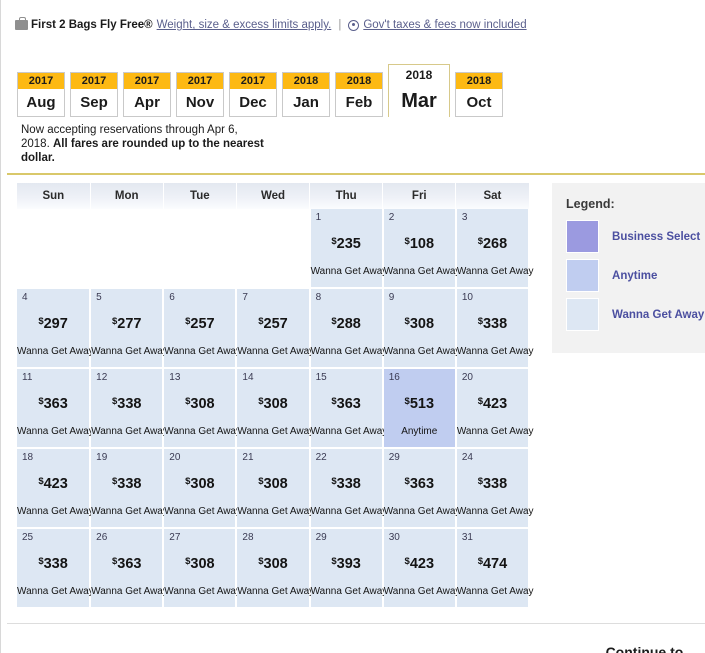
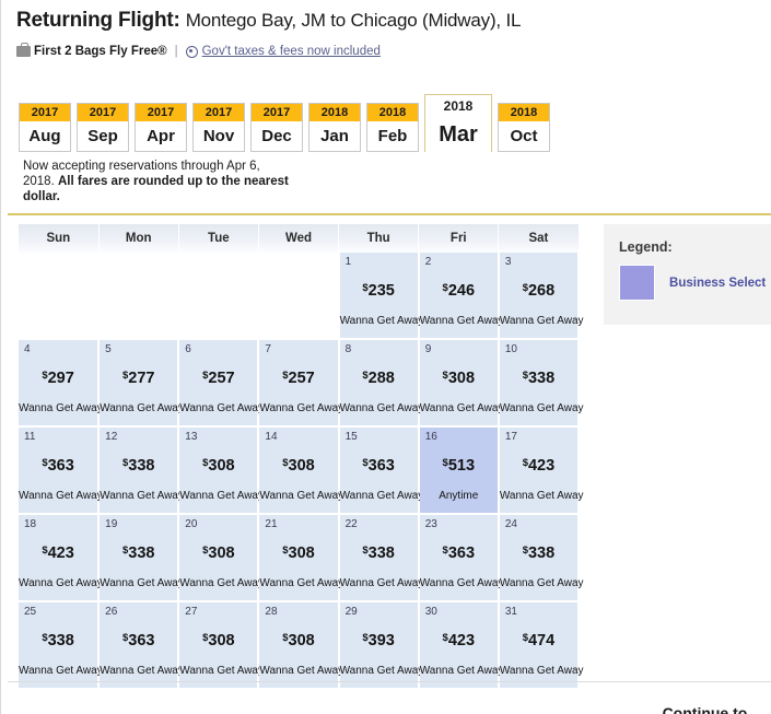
+ Returning Flight: Montego Bay, JM to Chicago (Midway), IL
  First 2 Bags Fly Free®
- Weight, size & excess limits apply.
  |
  Gov't taxes & fees now included
  2017
  Aug
  2017
  Sep
  2017
  Apr
  2017
  Nov
  2017
  Dec
  2018
  Jan
  2018
  Feb
  2018
  Mar
  2018
  Oct
  Now accepting reservations through Apr 6, 2018. All fares are rounded up to the nearest dollar.
  Sun	Mon	Tue	Wed	Thu	Fri	Sat
- 				1$235Wanna Get Awa	2$108Wanna Get Awa	3$268Wanna Get Away
+ 				1$235Wanna Get Awa	2$246Wanna Get Awa	3$268Wanna Get Away
  4$297Wanna Get Awa	5$277Wanna Get Awa	6$257Wanna Get Awa	7$257Wanna Get Awa	8$288Wanna Get Awa	9$308Wanna Get Awa	10$338Wanna Get Away
- 11$363Wanna Get Awa	12$338Wanna Get Awa	13$308Wanna Get Awa	14$308Wanna Get Awa	15$363Wanna Get Awa	16$513Anytime	20$423Wanna Get Away
+ 11$363Wanna Get Awa	12$338Wanna Get Awa	13$308Wanna Get Awa	14$308Wanna Get Awa	15$363Wanna Get Awa	16$513Anytime	17$423Wanna Get Away
- 18$423Wanna Get Awa	19$338Wanna Get Awa	20$308Wanna Get Awa	21$308Wanna Get Awa	22$338Wanna Get Awa	29$363Wanna Get Awa	24$338Wanna Get Away
+ 18$423Wanna Get Awa	19$338Wanna Get Awa	20$308Wanna Get Awa	21$308Wanna Get Awa	22$338Wanna Get Awa	23$363Wanna Get Awa	24$338Wanna Get Away
  25$338Wanna Get Awa	26$363Wanna Get Awa	27$308Wanna Get Awa	28$308Wanna Get Awa	29$393Wanna Get Awa	30$423Wanna Get Awa	31$474Wanna Get Away
  Legend:
  Business Select
- Anytime
- Wanna Get Away
  Continue to...
